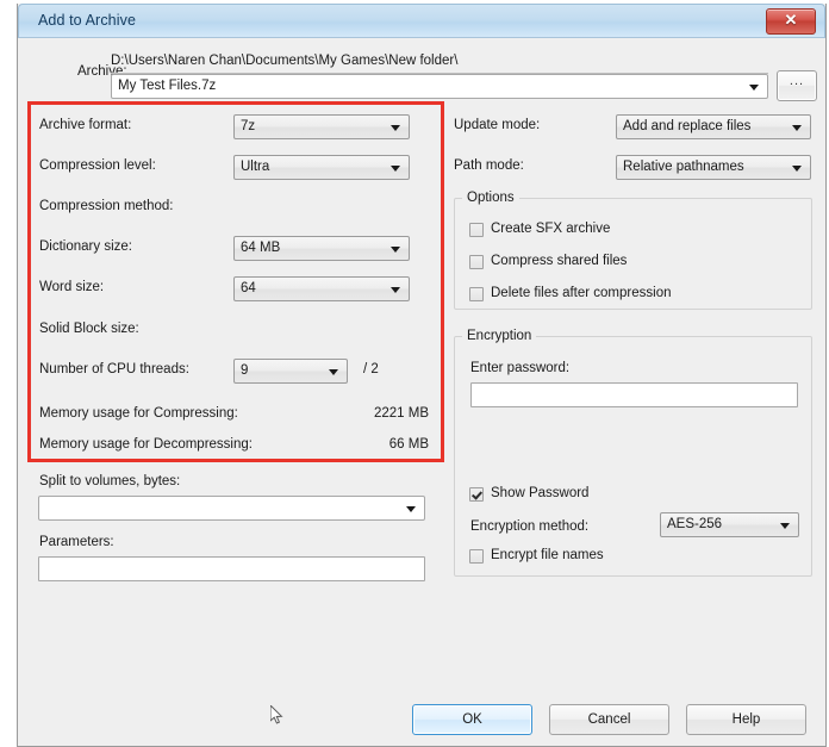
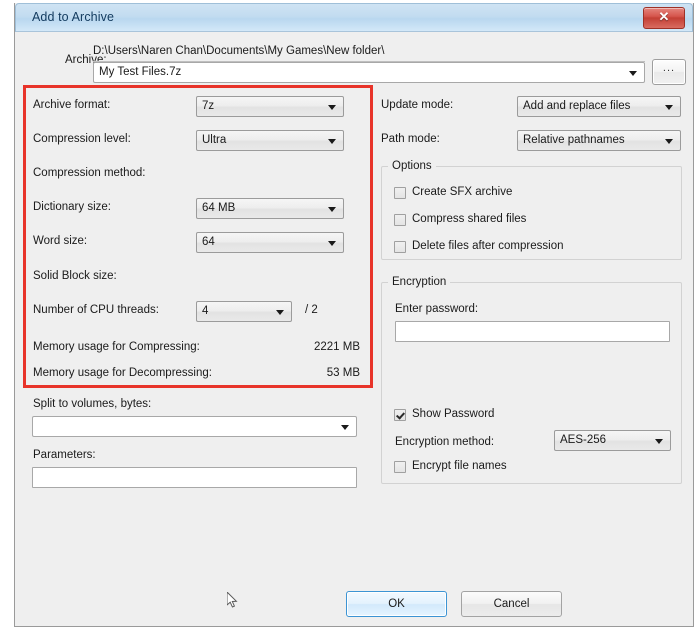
  Add to Archive
  ✕
  Archive:
  D:\Users\Naren Chan\Documents\My Games\New folder\
  My Test Files.7z
  ...
  Archive format:
  7z
  Compression level:
  Ultra
  Compression method:
  Dictionary size:
  64 MB
  Word size:
  64
  Solid Block size:
  Number of CPU threads:
- 9
+ 4
  / 2
  Memory usage for Compressing:
  2221 MB
  Memory usage for Decompressing:
- 66 MB
+ 53 MB
  Split to volumes, bytes:
  Parameters:
  Update mode:
  Add and replace files
  Path mode:
  Relative pathnames
  Options
  Create SFX archive
  Compress shared files
  Delete files after compression
  Encryption
  Enter password:
  Show Password
  Encryption method:
  AES-256
  Encrypt file names
  OK
  Cancel
- Help
